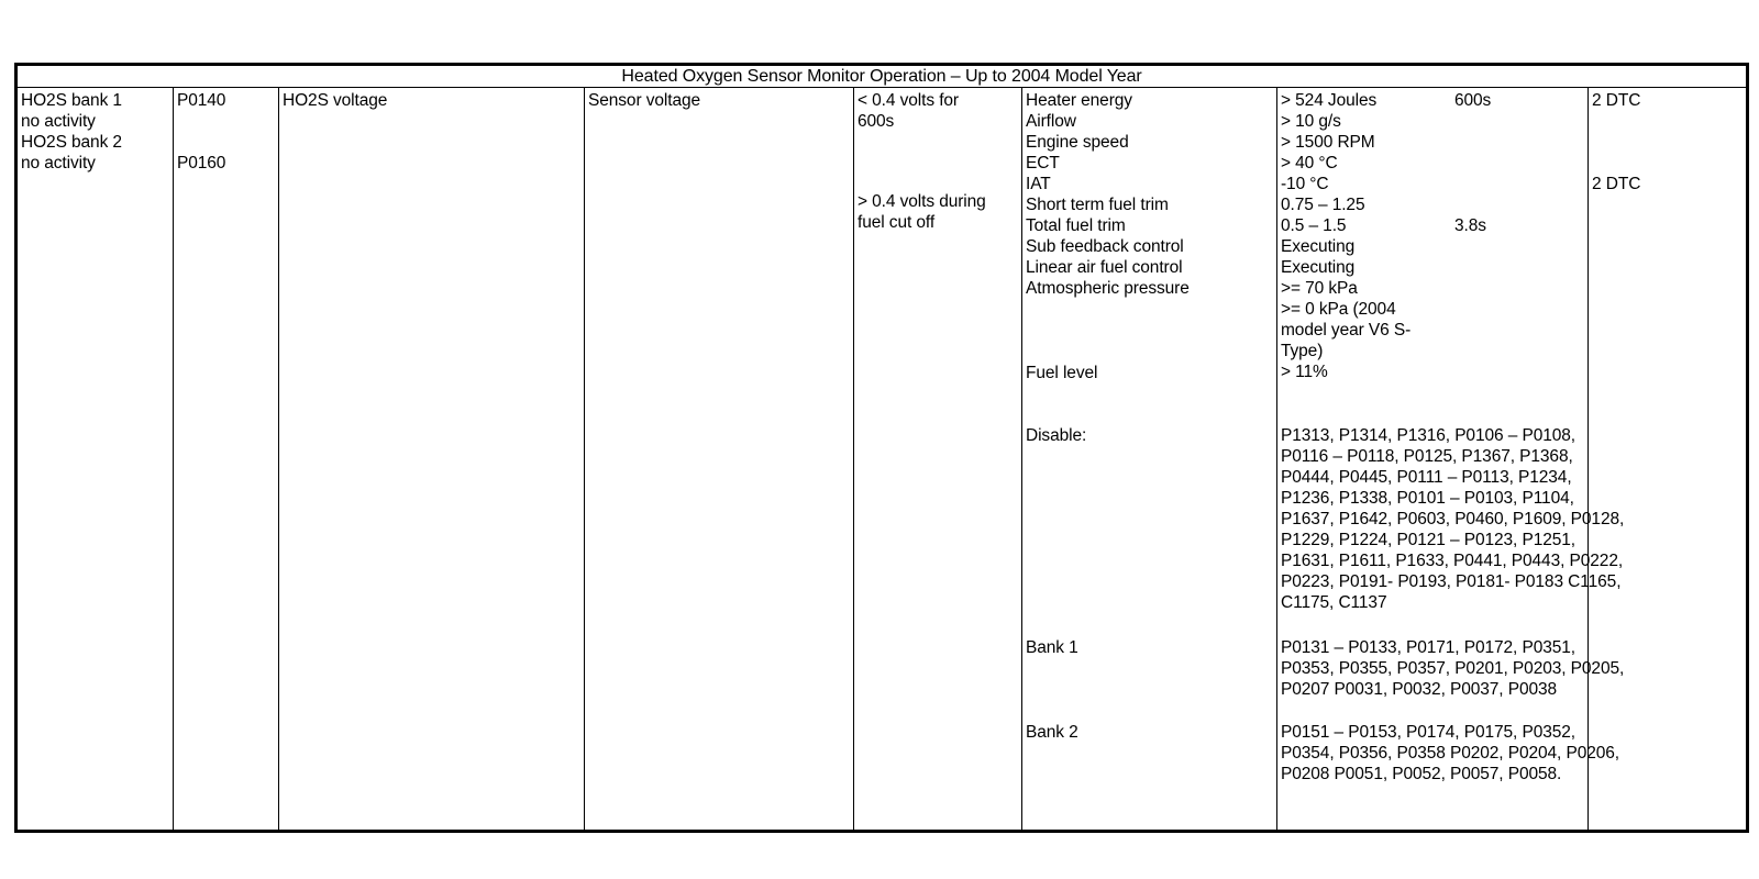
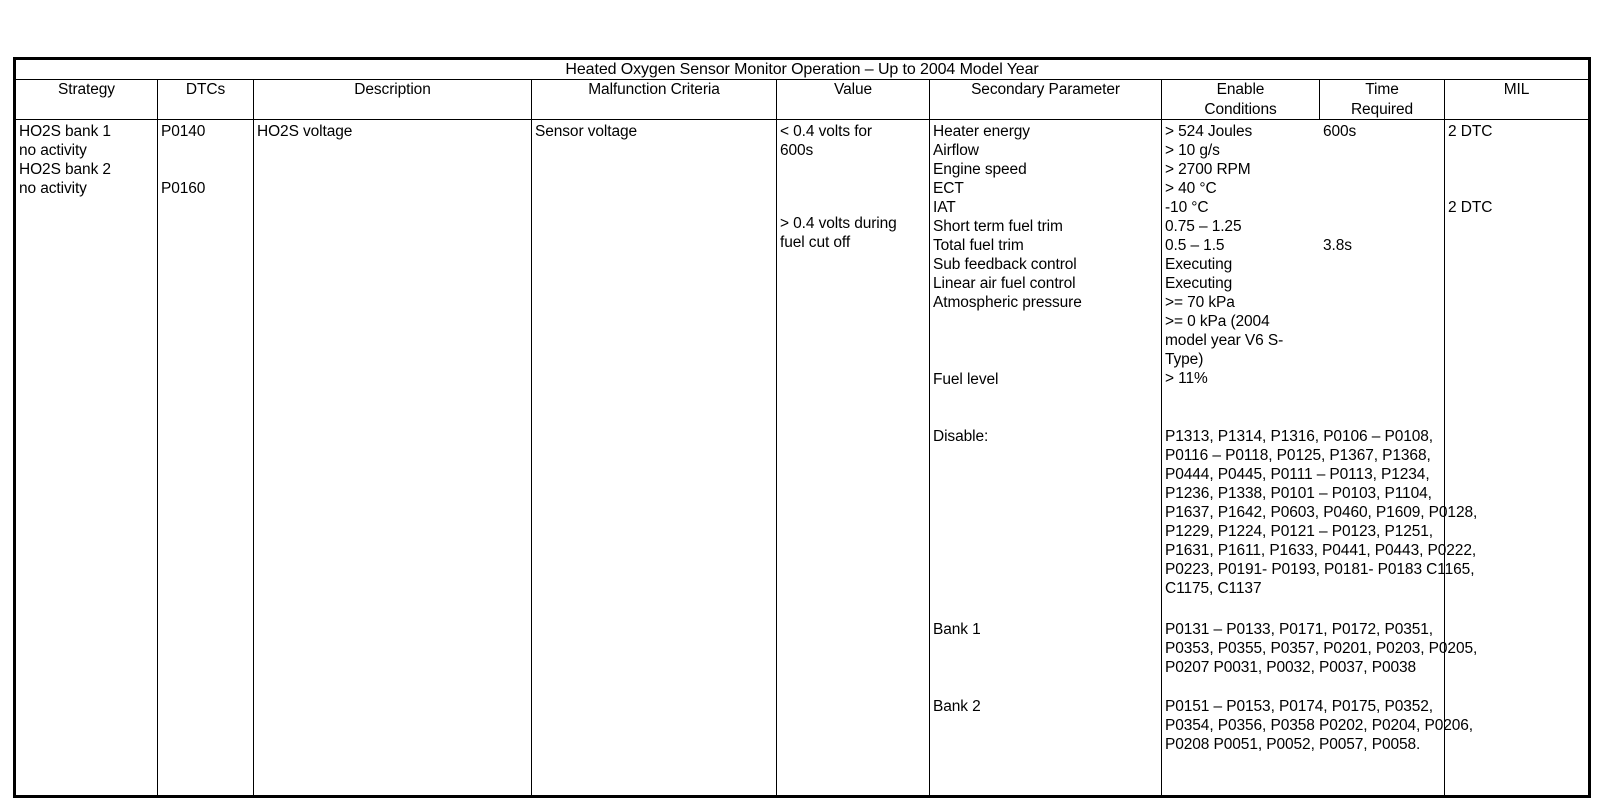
  Heated Oxygen Sensor Monitor Operation – Up to 2004 Model Year
+ Strategy	DTCs	Description	Malfunction Criteria	Value	Secondary Parameter	Enable Conditions	Time Required	MIL
- HO2S bank 1 no activity HO2S bank 2 no activity	P0140 P0160	HO2S voltage	Sensor voltage	< 0.4 volts for 600s > 0.4 volts during fuel cut off	Heater energy Airflow Engine speed ECT IAT Short term fuel trim Total fuel trim Sub feedback control Linear air fuel control Atmospheric pressure Fuel level Disable: Bank 1 Bank 2	> 524 Joules > 10 g/s > 1500 RPM > 40 °C -10 °C 0.75 – 1.25 0.5 – 1.5 Executing Executing >= 70 kPa >= 0 kPa (2004 model year V6 S- Type) > 11% P1313, P1314, P1316, P0106 – P0108, P0116 – P0118, P0125, P1367, P1368, P0444, P0445, P0111 – P0113, P1234, P1236, P1338, P0101 – P0103, P1104, P1637, P1642, P0603, P0460, P1609, P0128, P1229, P1224, P0121 – P0123, P1251, P1631, P1611, P1633, P0441, P0443, P0222, P0223, P0191- P0193, P0181- P0183 C1165, C1175, C1137 P0131 – P0133, P0171, P0172, P0351, P0353, P0355, P0357, P0201, P0203, P0205, P0207 P0031, P0032, P0037, P0038 P0151 – P0153, P0174, P0175, P0352, P0354, P0356, P0358 P0202, P0204, P0206, P0208 P0051, P0052, P0057, P0058. 600s 3.8s	2 DTC 2 DTC
+ HO2S bank 1 no activity HO2S bank 2 no activity	P0140 P0160	HO2S voltage	Sensor voltage	< 0.4 volts for 600s > 0.4 volts during fuel cut off	Heater energy Airflow Engine speed ECT IAT Short term fuel trim Total fuel trim Sub feedback control Linear air fuel control Atmospheric pressure Fuel level Disable: Bank 1 Bank 2	> 524 Joules > 10 g/s > 2700 RPM > 40 °C -10 °C 0.75 – 1.25 0.5 – 1.5 Executing Executing >= 70 kPa >= 0 kPa (2004 model year V6 S- Type) > 11% P1313, P1314, P1316, P0106 – P0108, P0116 – P0118, P0125, P1367, P1368, P0444, P0445, P0111 – P0113, P1234, P1236, P1338, P0101 – P0103, P1104, P1637, P1642, P0603, P0460, P1609, P0128, P1229, P1224, P0121 – P0123, P1251, P1631, P1611, P1633, P0441, P0443, P0222, P0223, P0191- P0193, P0181- P0183 C1165, C1175, C1137 P0131 – P0133, P0171, P0172, P0351, P0353, P0355, P0357, P0201, P0203, P0205, P0207 P0031, P0032, P0037, P0038 P0151 – P0153, P0174, P0175, P0352, P0354, P0356, P0358 P0202, P0204, P0206, P0208 P0051, P0052, P0057, P0058. 600s 3.8s	2 DTC 2 DTC
